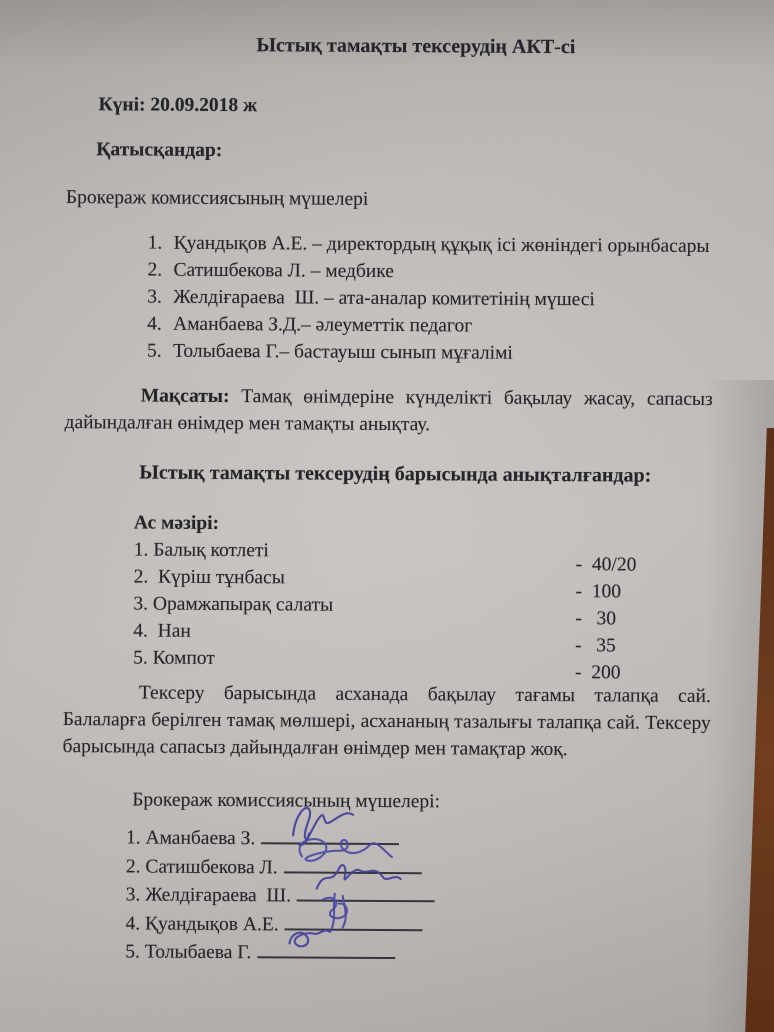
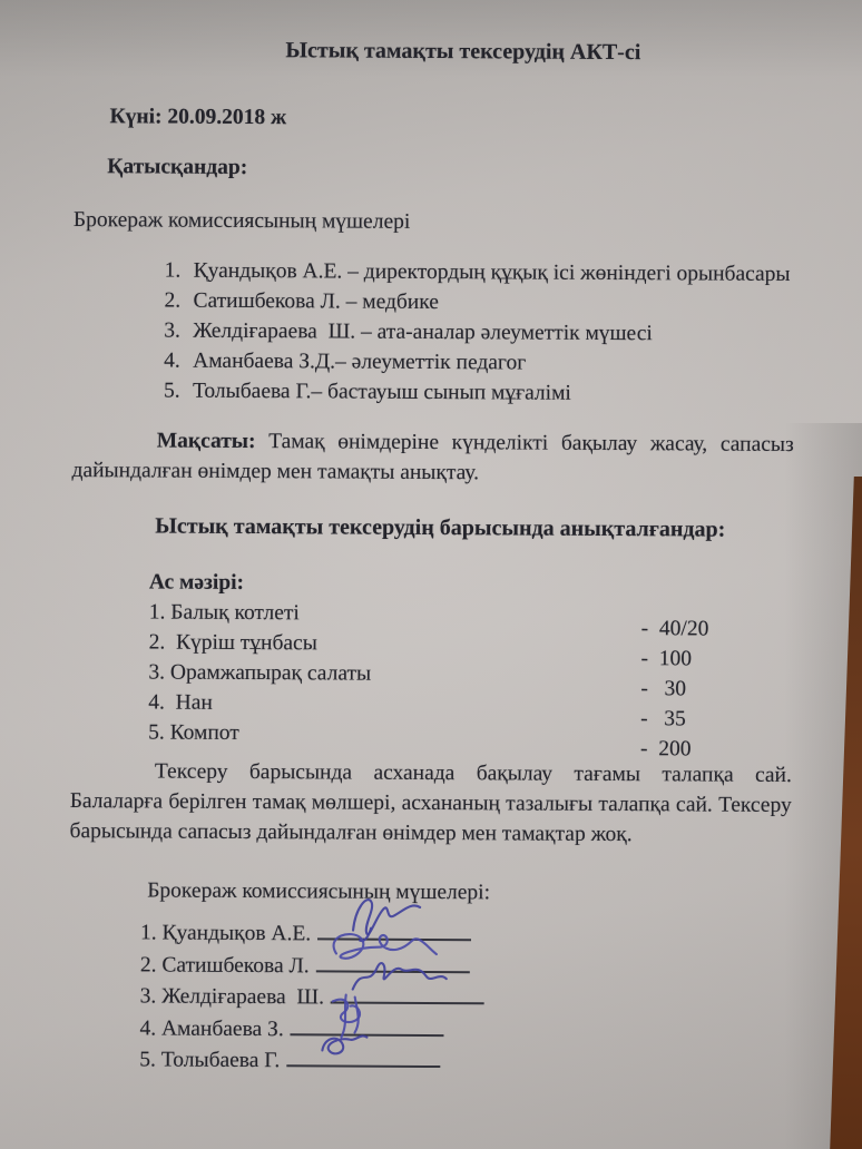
  Ыстық тамақты тексерудің АКТ-сі
  Күні: 20.09.2018 ж
  Қатысқандар:
  Брокераж комиссиясының мүшелері
  1. Қуандықов А.Е. – директордың құқық ісі жөніндегі орынбасары
  2. Сатишбекова Л. – медбике
- 3. Желдіғараева Ш. – ата-аналар комитетінің мүшесі
+ 3. Желдіғараева Ш. – ата-аналар әлеуметтік мүшесі
  4. Аманбаева З.Д.– әлеуметтік педагог
  5. Толыбаева Г.– бастауыш сынып мұғалімі
  Мақсаты: Тамақ өнімдеріне күнделікті бақылау жасау, сапасы дайындалған өнімдер мен тамақты анықтау.
  Ыстық тамақты тексерудің барысында анықталғандар:
  Ас мәзірі:
  1. Балық котлеті
  2. Күріш тұнбасы
  3. Орамжапырақ салаты
  4. Нан
  5. Компот
  - 40/20
  - 100
  - 30
  - 35
  - 200
  Тексеру барысында асханада бақылау тағамы талапқа сай Балаларға берілген тамақ мөлшері, асхананың тазалығы талапқа сай. Тексер барысында сапасыз дайындалған өнімдер мен тамақтар жоқ.
  Брокераж комиссиясының мүшелері:
- 1. Аманбаева З.
+ 1. Қуандықов А.Е.
  2. Сатишбекова Л.
  3. Желдіғараева Ш.
- 4. Қуандықов А.Е.
+ 4. Аманбаева З.
  5. Толыбаева Г.
